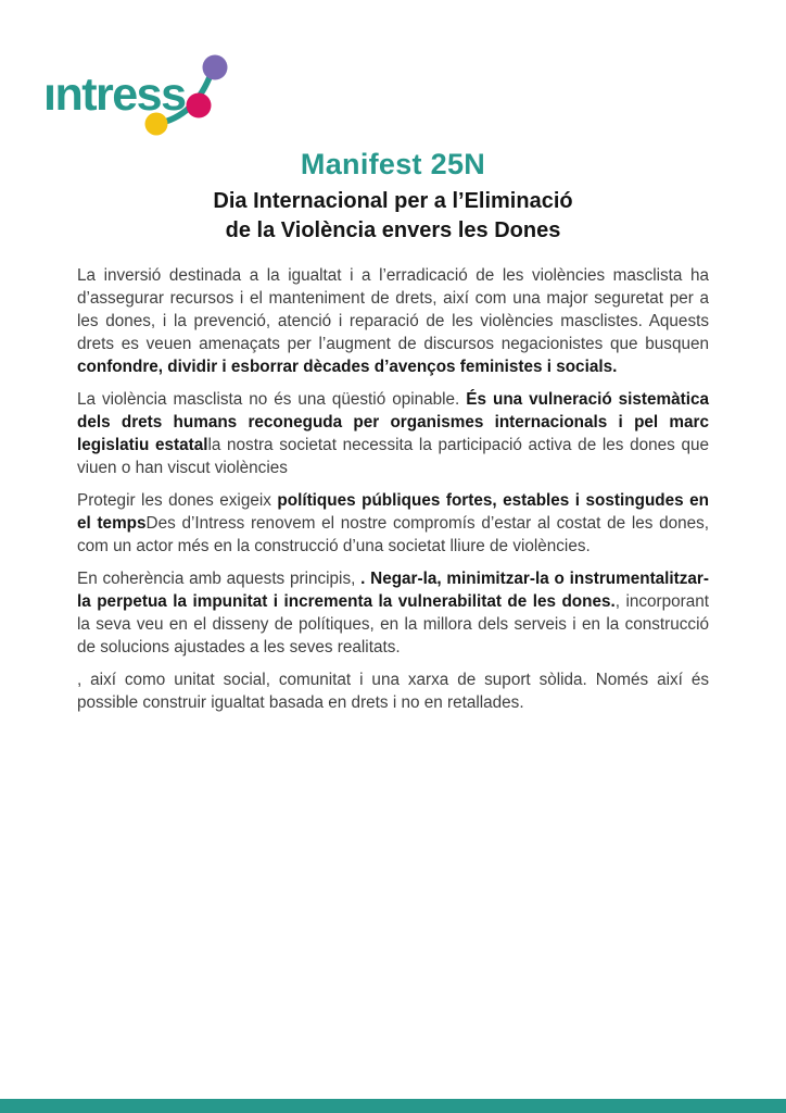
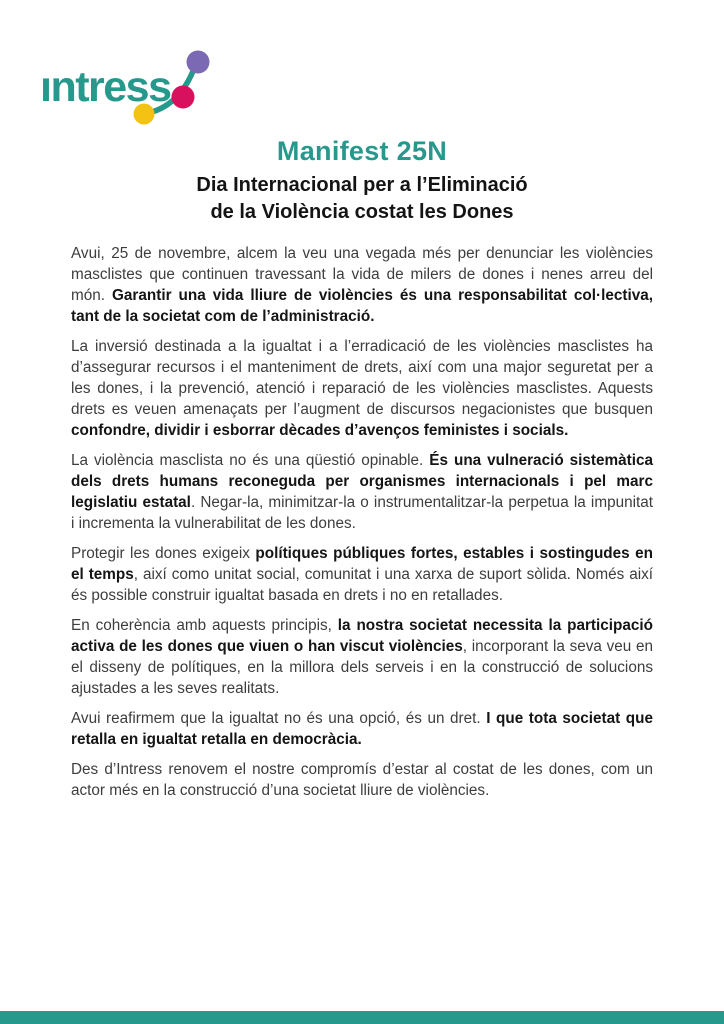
  ıntress
  Manifest 25N
  Dia Internacional per a l’Eliminació
- de la Violència envers les Dones
+ de la Violència costat les Dones
+ Avui, 25 de novembre, alcem la veu una vegada més per denunciar les violències masclistes que continuen travessant la vida de milers de dones i nenes arreu del món. Garantir una vida lliure de violències és una responsabilitat col·lectiva, tant de la societat com de l’administració.
- La inversió destinada a la igualtat i a l’erradicació de les violències masclista ha d’assegurar recursos i el manteniment de drets, així com una major seguretat per a les dones, i la prevenció, atenció i reparació de les violències masclistes. Aquests drets es veuen amenaçats per l’augment de discursos negacionistes que busquen confondre, dividir i esborrar dècades d’avenços feministes i socials.
+ La inversió destinada a la igualtat i a l’erradicació de les violències masclistes ha d’assegurar recursos i el manteniment de drets, així com una major seguretat per a les dones, i la prevenció, atenció i reparació de les violències masclistes. Aquests drets es veuen amenaçats per l’augment de discursos negacionistes que busquen confondre, dividir i esborrar dècades d’avenços feministes i socials.
- La violència masclista no és una qüestió opinable. És una vulneració sistemàtica dels drets humans reconeguda per organismes internacionals i pel marc legislatiu estatalla nostra societat necessita la participació activa de les dones que viuen o han viscut violències
+ La violència masclista no és una qüestió opinable. És una vulneració sistemàtica dels drets humans reconeguda per organismes internacionals i pel marc legislatiu estatal. Negar-la, minimitzar-la o instrumentalitzar-la perpetua la impunitat i incrementa la vulnerabilitat de les dones.
- Protegir les dones exigeix polítiques públiques fortes, estables i sostingudes en el tempsDes d’Intress renovem el nostre compromís d’estar al costat de les dones, com un actor més en la construcció d’una societat lliure de violències.
+ Protegir les dones exigeix polítiques públiques fortes, estables i sostingudes en el temps, així como unitat social, comunitat i una xarxa de suport sòlida. Només així és possible construir igualtat basada en drets i no en retallades.
- En coherència amb aquests principis, . Negar-la, minimitzar-la o instrumentalitzar-la perpetua la impunitat i incrementa la vulnerabilitat de les dones., incorporant la seva veu en el disseny de polítiques, en la millora dels serveis i en la construcció de solucions ajustades a les seves realitats.
+ En coherència amb aquests principis, la nostra societat necessita la participació activa de les dones que viuen o han viscut violències, incorporant la seva veu en el disseny de polítiques, en la millora dels serveis i en la construcció de solucions ajustades a les seves realitats.
+ Avui reafirmem que la igualtat no és una opció, és un dret. I que tota societat que retalla en igualtat retalla en democràcia.
- , així como unitat social, comunitat i una xarxa de suport sòlida. Només així és possible construir igualtat basada en drets i no en retallades.
+ Des d’Intress renovem el nostre compromís d’estar al costat de les dones, com un actor més en la construcció d’una societat lliure de violències.
